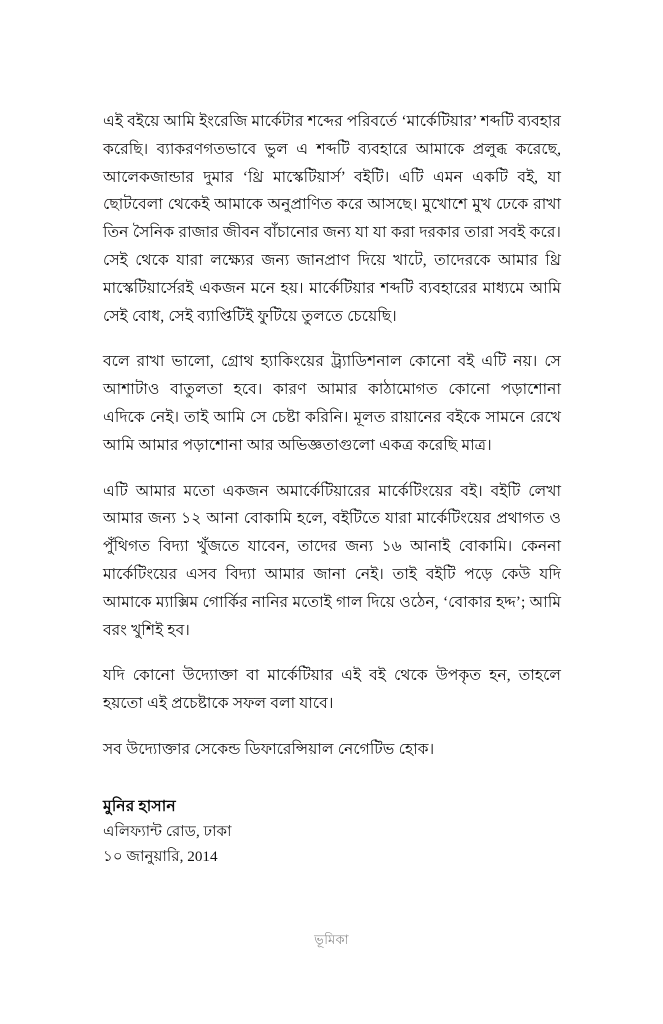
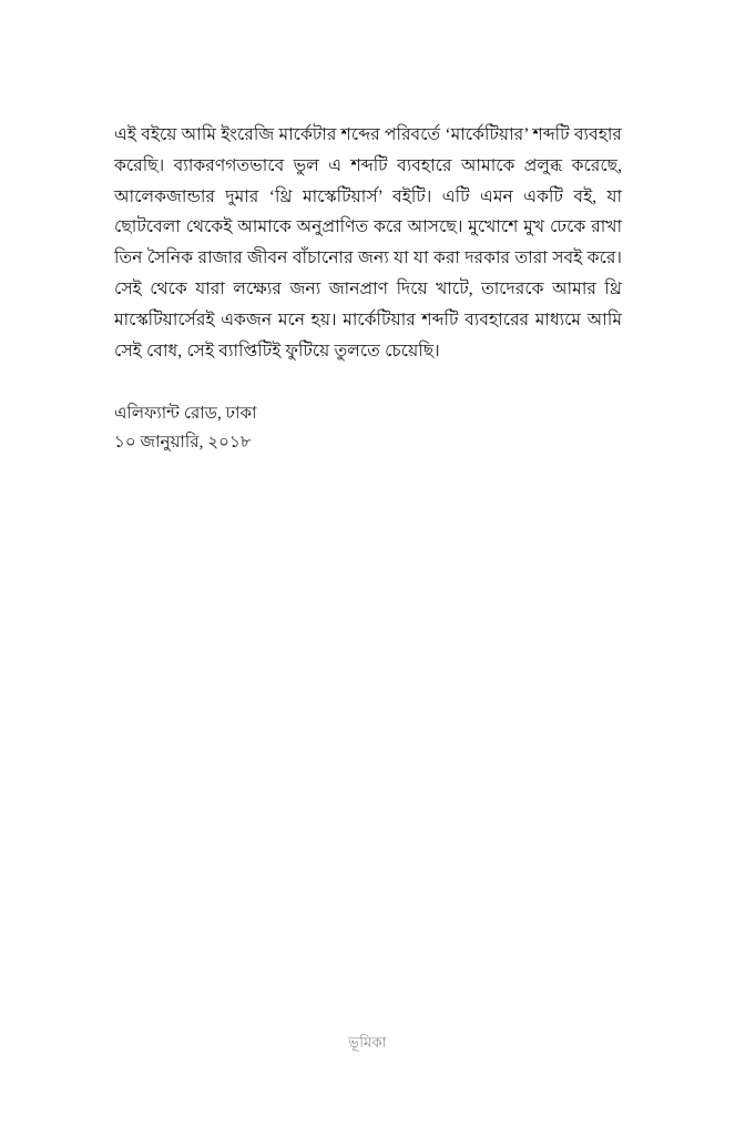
  এই বইয়ে আমি ইংরেজি মার্কেটার শব্দের পরিবর্তে ‘মার্কেটিয়ার’ শব্দটি ব্যবহার করেছি। ব্যাকরণগতভাবে ভুল এ শব্দটি ব্যবহারে আমাকে প্রলুব্ধ করেছে, আলেকজান্ডার দুমার ‘থ্রি মাস্কেটিয়ার্স’ বইটি। এটি এমন একটি বই, যা ছোটবেলা থেকেই আমাকে অনুপ্রাণিত করে আসছে। মুখোশে মুখ ঢেকে রাখা তিন সৈনিক রাজার জীবন বাঁচানোর জন্য যা যা করা দরকার তারা সবই করে। সেই থেকে যারা লক্ষ্যের জন্য জানপ্রাণ দিয়ে খাটে, তাদেরকে আমার থ্রি মাস্কেটিয়ার্সেরই একজন মনে হয়। মার্কেটিয়ার শব্দটি ব্যবহারের মাধ্যমে আমি সেই বোধ, সেই ব্যাপ্তিটিই ফুটিয়ে তুলতে চেয়েছি।
- বলে রাখা ভালো, গ্রোথ হ্যাকিংয়ের ট্র্যাডিশনাল কোনো বই এটি নয়। সে আশাটাও বাতুলতা হবে। কারণ আমার কাঠামোগত কোনো পড়াশোনা এদিকে নেই। তাই আমি সে চেষ্টা করিনি। মূলত রায়ানের বইকে সামনে রেখে আমি আমার পড়াশোনা আর অভিজ্ঞতাগুলো একত্র করেছি মাত্র।
- এটি আমার মতো একজন অমার্কেটিয়ারের মার্কেটিংয়ের বই। বইটি লেখা আমার জন্য ১২ আনা বোকামি হলে, বইটিতে যারা মার্কেটিংয়ের প্রথাগত ও পুঁথিগত বিদ্যা খুঁজতে যাবেন, তাদের জন্য ১৬ আনাই বোকামি। কেননা মার্কেটিংয়ের এসব বিদ্যা আমার জানা নেই। তাই বইটি পড়ে কেউ যদি আমাকে ম্যাক্সিম গোর্কির নানির মতোই গাল দিয়ে ওঠেন, ‘বোকার হদ্দ’; আমি বরং খুশিই হব।
- যদি কোনো উদ্যোক্তা বা মার্কেটিয়ার এই বই থেকে উপকৃত হন, তাহলে হয়তো এই প্রচেষ্টাকে সফল বলা যাবে।
- সব উদ্যোক্তার সেকেন্ড ডিফারেন্সিয়াল নেগেটিভ হোক।
- মুনির হাসান
  এলিফ্যান্ট রোড, ঢাকা
- ১০ জানুয়ারি, 2014
+ ১০ জানুয়ারি, ২০১৮
  ভূমিকা
